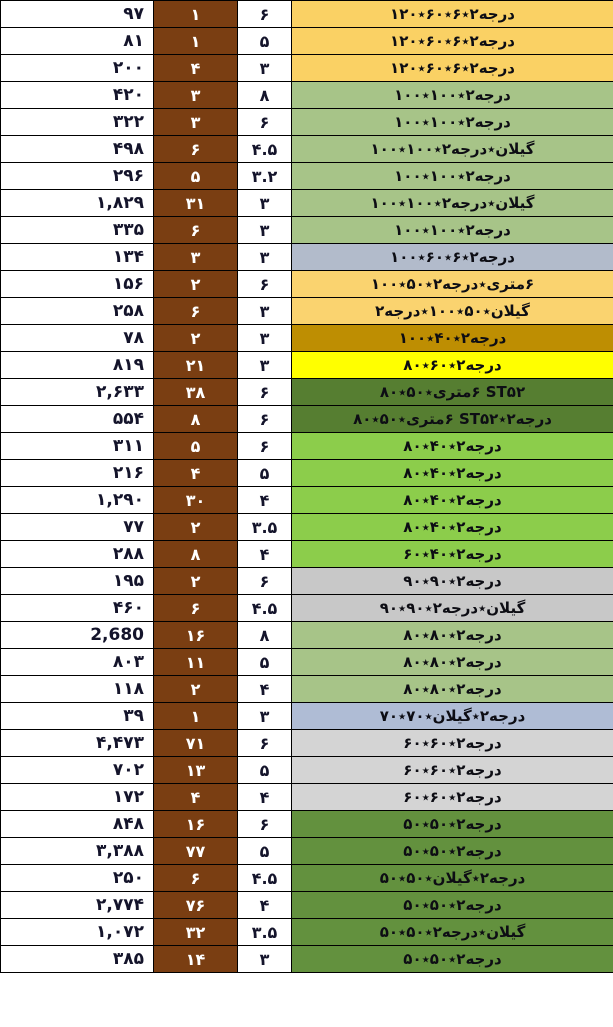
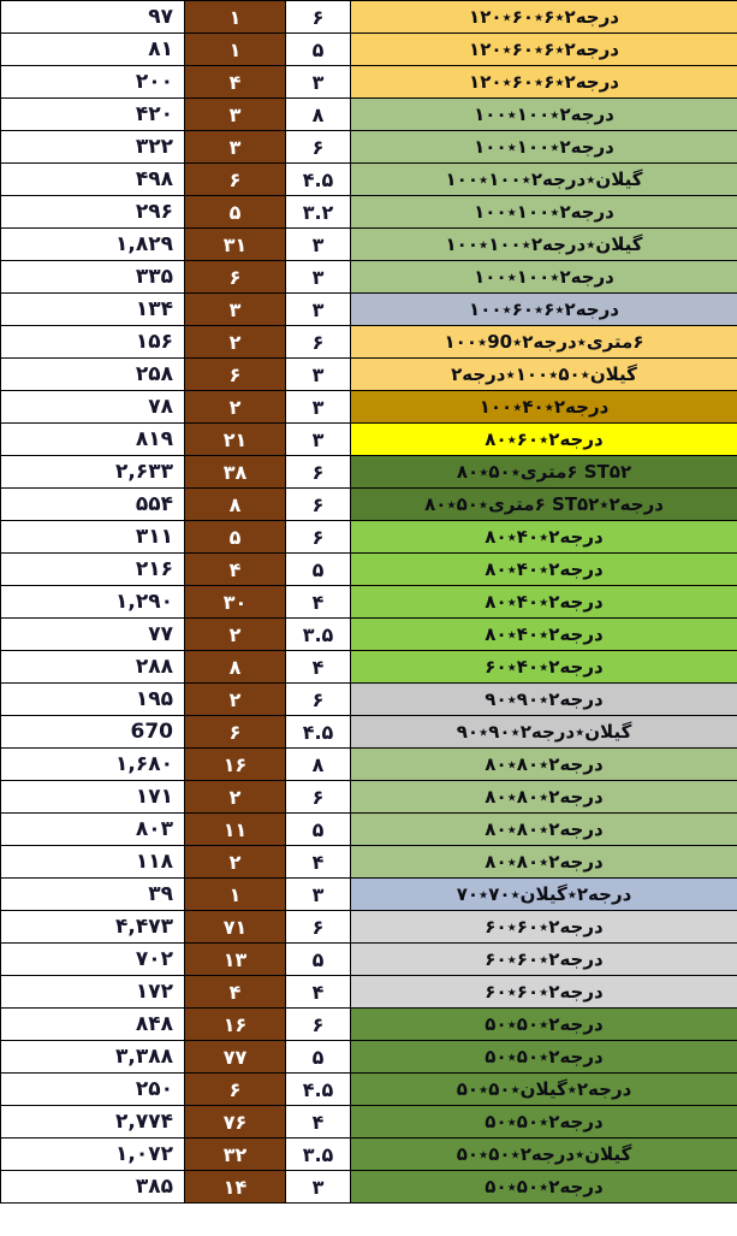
  ۹۷	۱	۶	درجه۲٭۶٭۶۰٭۱۲۰
  ۸۱	۱	۵	درجه۲٭۶٭۶۰٭۱۲۰
  ۲۰۰	۴	۳	درجه۲٭۶٭۶۰٭۱۲۰
  ۴۲۰	۳	۸	درجه۲٭۱۰۰٭۱۰۰
  ۳۲۲	۳	۶	درجه۲٭۱۰۰٭۱۰۰
  ۴۹۸	۶	۴.۵	گیلان٭درجه۲٭۱۰۰٭۱۰۰
  ۲۹۶	۵	۳.۲	درجه۲٭۱۰۰٭۱۰۰
  ۱,۸۲۹	۳۱	۳	گیلان٭درجه۲٭۱۰۰٭۱۰۰
  ۳۳۵	۶	۳	درجه۲٭۱۰۰٭۱۰۰
  ۱۳۴	۳	۳	درجه۲٭۶٭۶۰٭۱۰۰
- ۱۵۶	۲	۶	۶متری٭درجه۲٭۵۰٭۱۰۰
+ ۱۵۶	۲	۶	۶متری٭درجه۲٭90٭۱۰۰
  ۲۵۸	۶	۳	گیلان٭۵۰٭۱۰۰٭درجه۲
  ۷۸	۲	۳	درجه۲٭۴۰٭۱۰۰
  ۸۱۹	۲۱	۳	درجه۲٭۶۰٭۸۰
  ۲,۶۳۳	۳۸	۶	ST۵۲ ۶متری٭۵۰٭۸۰
  ۵۵۴	۸	۶	درجه۲٭ST۵۲ ۶متری٭۵۰٭۸۰
  ۳۱۱	۵	۶	درجه۲٭۴۰٭۸۰
  ۲۱۶	۴	۵	درجه۲٭۴۰٭۸۰
  ۱,۲۹۰	۳۰	۴	درجه۲٭۴۰٭۸۰
  ۷۷	۲	۳.۵	درجه۲٭۴۰٭۸۰
  ۲۸۸	۸	۴	درجه۲٭۴۰٭۶۰
  ۱۹۵	۲	۶	درجه۲٭۹۰٭۹۰
- ۴۶۰	۶	۴.۵	گیلان٭درجه۲٭۹۰٭۹۰
+ 670	۶	۴.۵	گیلان٭درجه۲٭۹۰٭۹۰
- 2,680	۱۶	۸	درجه۲٭۸۰٭۸۰
+ ۱,۶۸۰	۱۶	۸	درجه۲٭۸۰٭۸۰
+ ۱۷۱	۲	۶	درجه۲٭۸۰٭۸۰
  ۸۰۳	۱۱	۵	درجه۲٭۸۰٭۸۰
  ۱۱۸	۲	۴	درجه۲٭۸۰٭۸۰
  ۳۹	۱	۳	درجه۲٭گیلان٭۷۰٭۷۰
  ۴,۴۷۳	۷۱	۶	درجه۲٭۶۰٭۶۰
  ۷۰۲	۱۳	۵	درجه۲٭۶۰٭۶۰
  ۱۷۲	۴	۴	درجه۲٭۶۰٭۶۰
  ۸۴۸	۱۶	۶	درجه۲٭۵۰٭۵۰
  ۳,۳۸۸	۷۷	۵	درجه۲٭۵۰٭۵۰
  ۲۵۰	۶	۴.۵	درجه۲٭گیلان٭۵۰٭۵۰
  ۲,۷۷۴	۷۶	۴	درجه۲٭۵۰٭۵۰
  ۱,۰۷۲	۳۲	۳.۵	گیلان٭درجه۲٭۵۰٭۵۰
  ۳۸۵	۱۴	۳	درجه۲٭۵۰٭۵۰
